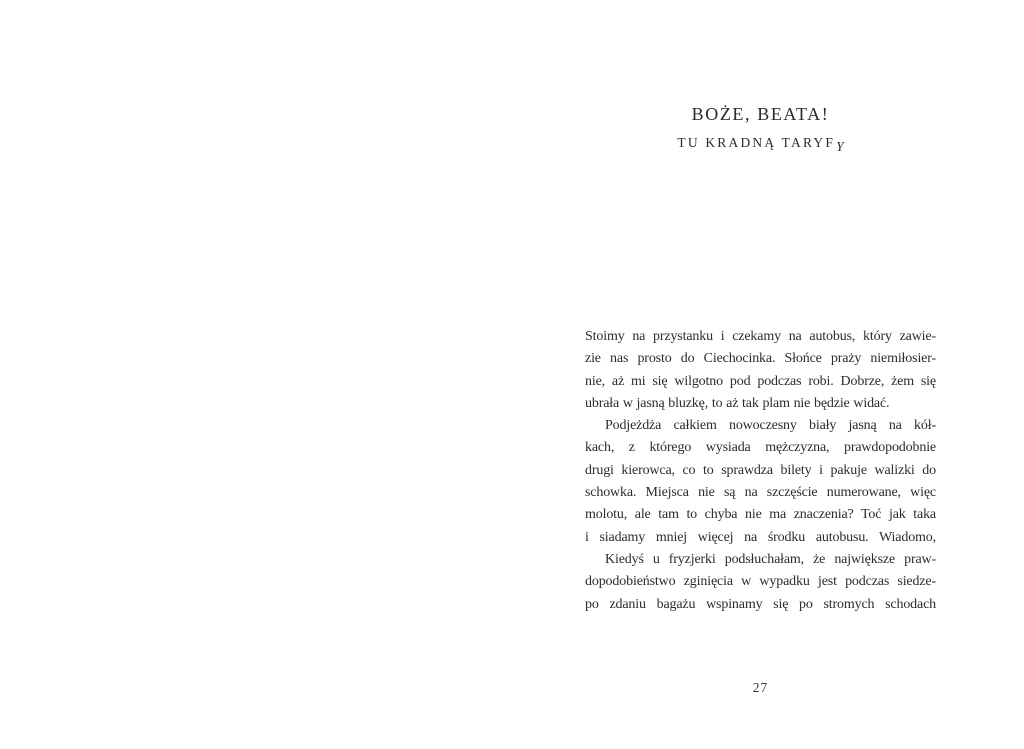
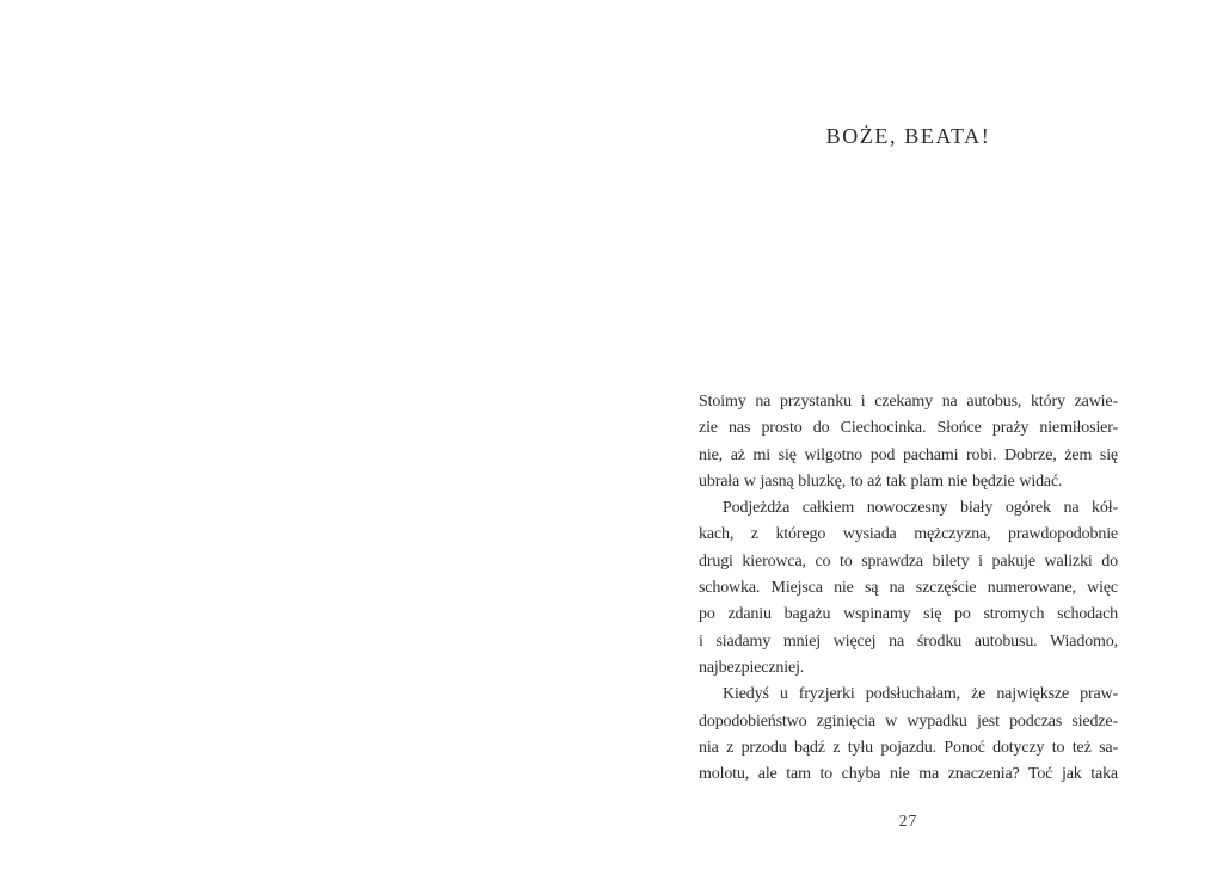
  BOŻE, BEATA!
- TU KRADNĄ TARYFY
  Stoimy na przystanku i czekamy na autobus, który zawie-
  zie nas prosto do Ciechocinka. Słońce praży niemiłosier-
- nie, aż mi się wilgotno pod podczas robi. Dobrze, żem się
+ nie, aż mi się wilgotno pod pachami robi. Dobrze, żem się
  ubrała w jasną bluzkę, to aż tak plam nie będzie widać.
- Podjeżdża całkiem nowoczesny biały jasną na kół-
+ Podjeżdża całkiem nowoczesny biały ogórek na kół-
  kach, z którego wysiada mężczyzna, prawdopodobnie
  drugi kierowca, co to sprawdza bilety i pakuje walizki do
  schowka. Miejsca nie są na szczęście numerowane, więc
- molotu, ale tam to chyba nie ma znaczenia? Toć jak taka
+ po zdaniu bagażu wspinamy się po stromych schodach
  i siadamy mniej więcej na środku autobusu. Wiadomo,
+ najbezpieczniej.
  Kiedyś u fryzjerki podsłuchałam, że największe praw-
  dopodobieństwo zginięcia w wypadku jest podczas siedze-
+ nia z przodu bądź z tyłu pojazdu. Ponoć dotyczy to też sa-
- po zdaniu bagażu wspinamy się po stromych schodach
+ molotu, ale tam to chyba nie ma znaczenia? Toć jak taka
  27
